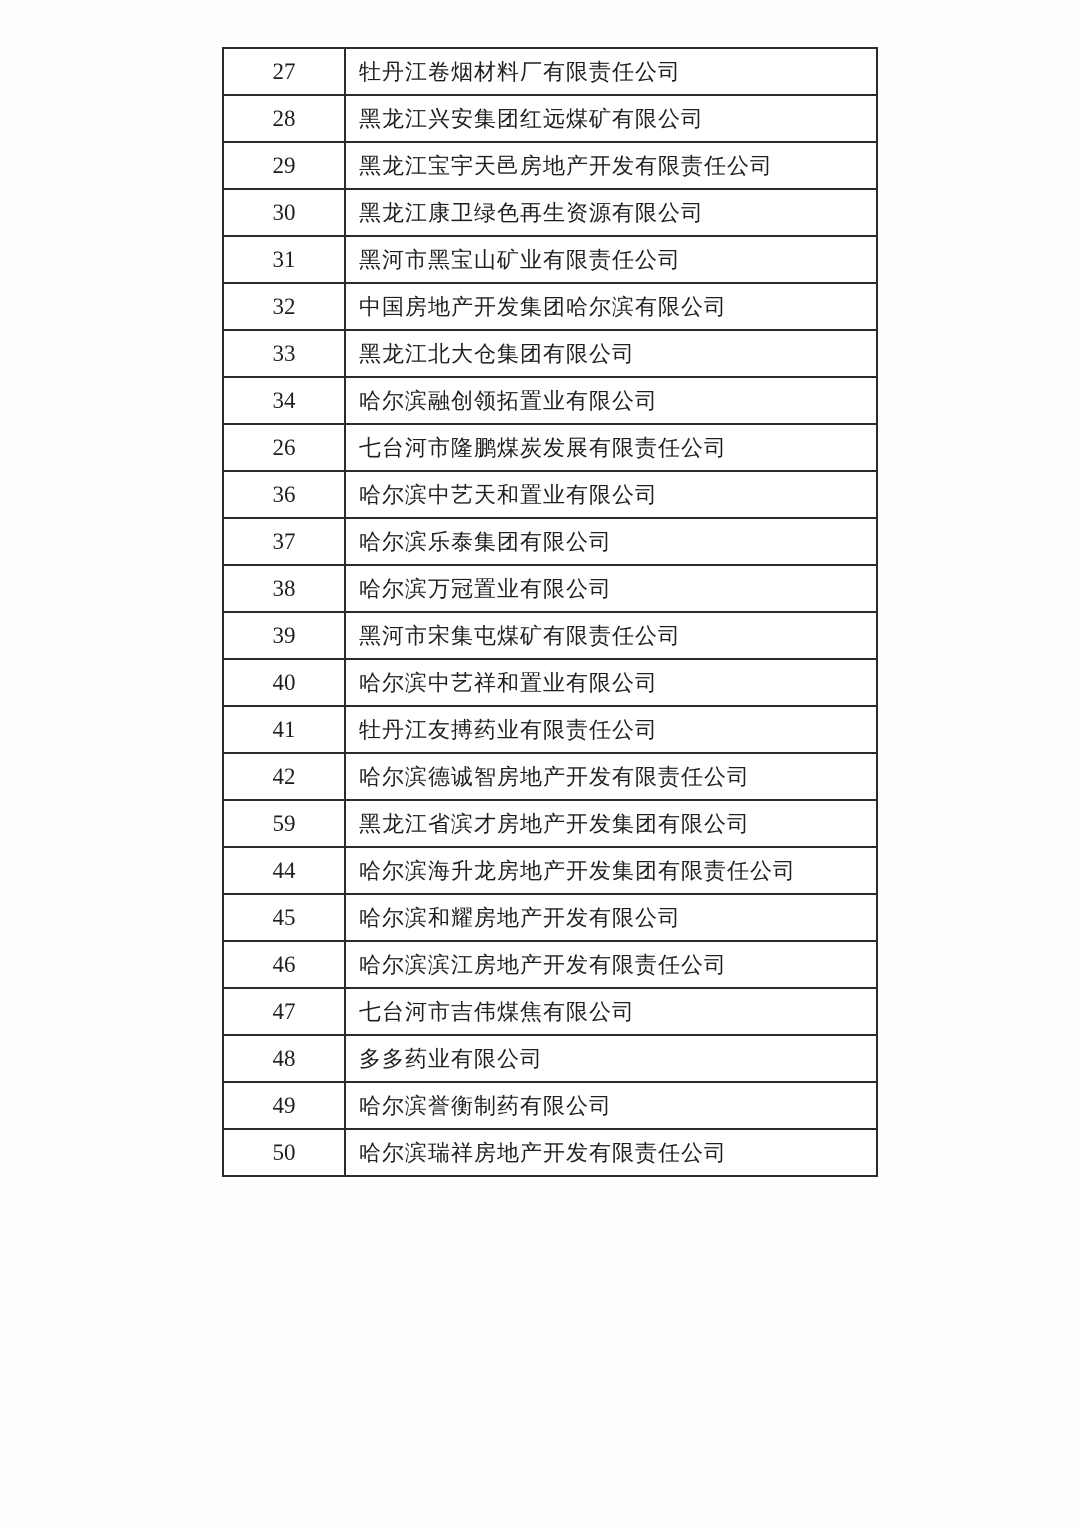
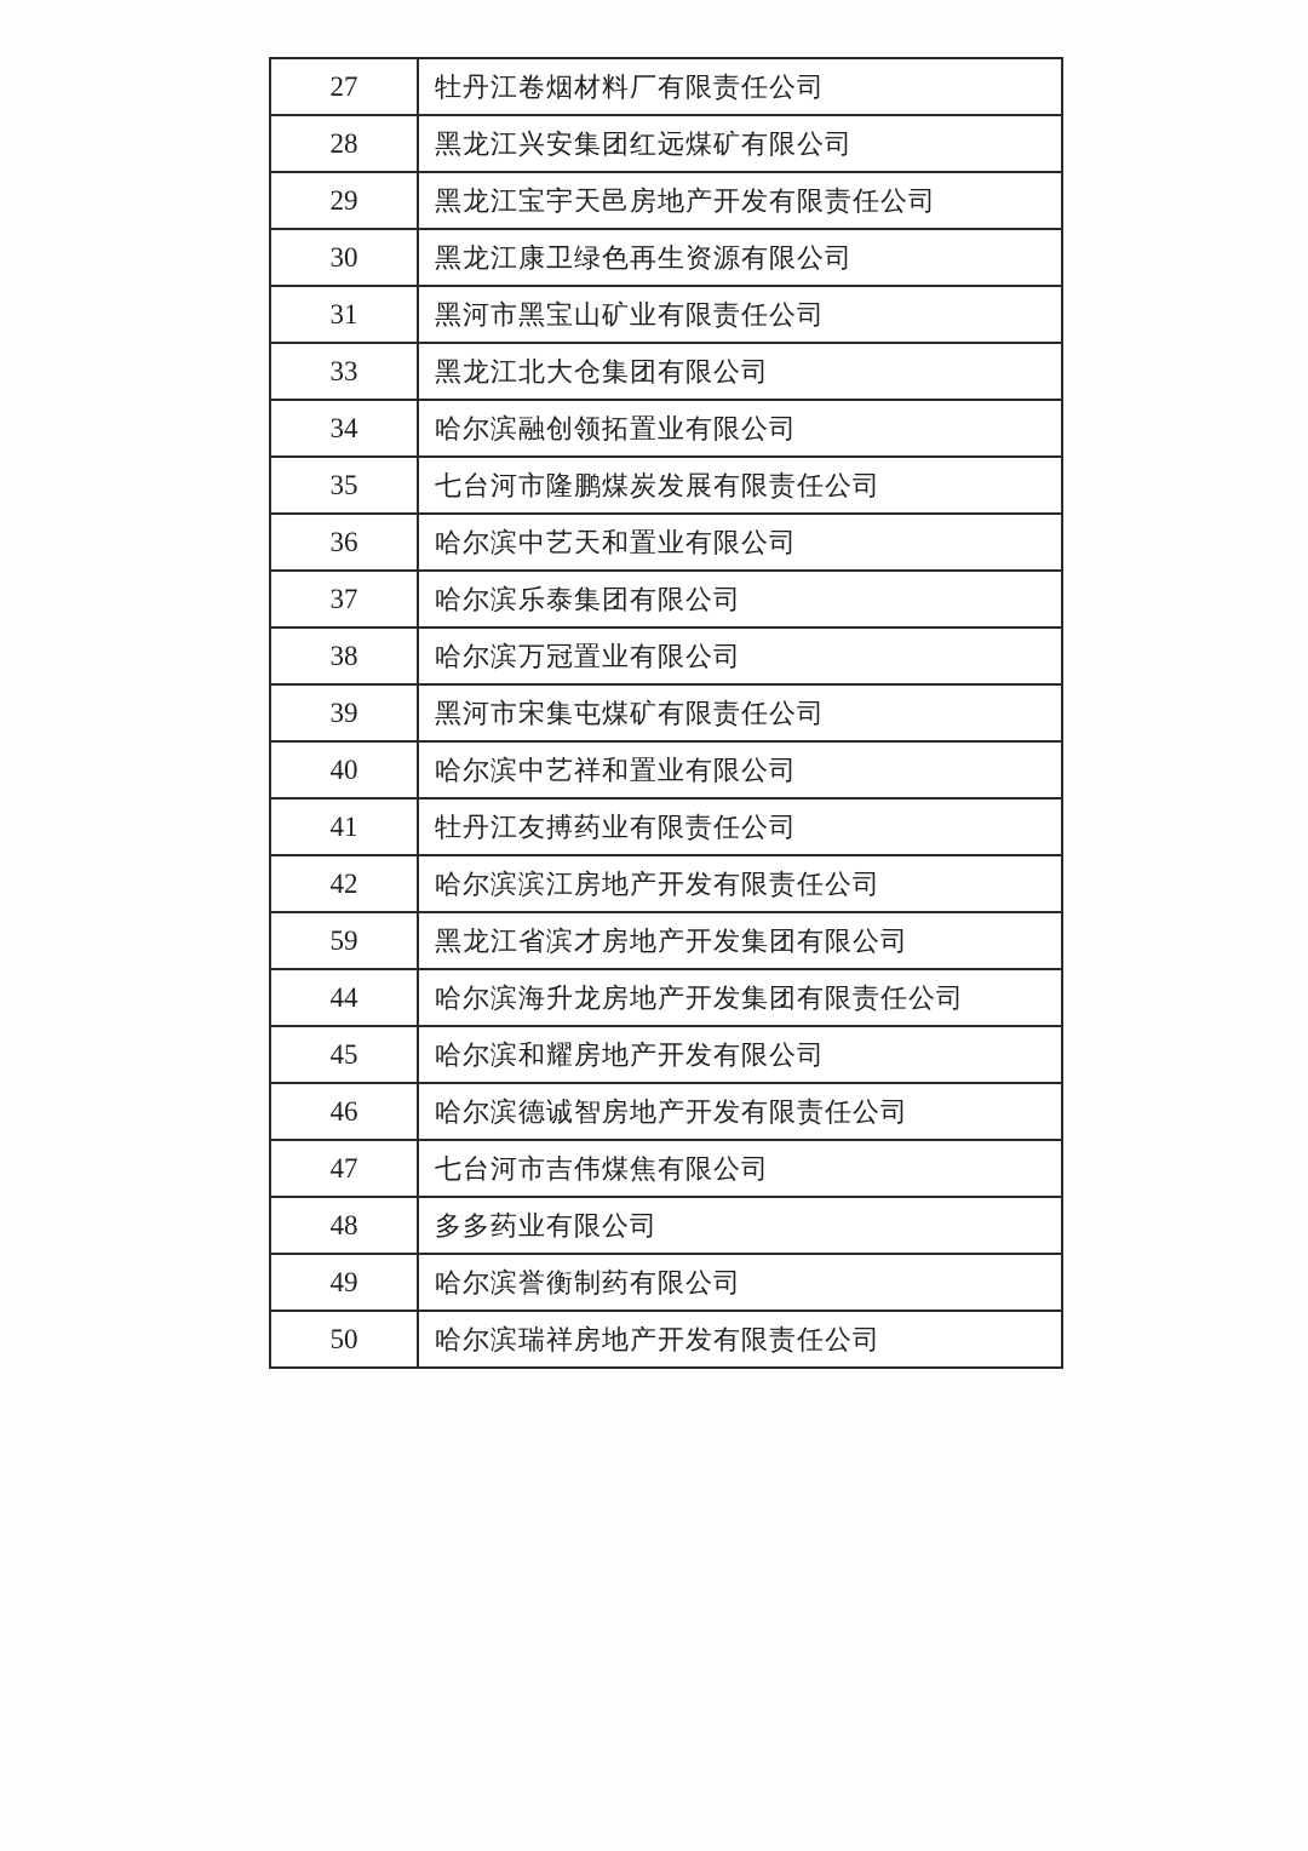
  27	牡丹江卷烟材料厂有限责任公司
  28	黑龙江兴安集团红远煤矿有限公司
  29	黑龙江宝宇天邑房地产开发有限责任公司
  30	黑龙江康卫绿色再生资源有限公司
  31	黑河市黑宝山矿业有限责任公司
- 32	中国房地产开发集团哈尔滨有限公司
  33	黑龙江北大仓集团有限公司
  34	哈尔滨融创领拓置业有限公司
- 26	七台河市隆鹏煤炭发展有限责任公司
+ 35	七台河市隆鹏煤炭发展有限责任公司
  36	哈尔滨中艺天和置业有限公司
  37	哈尔滨乐泰集团有限公司
  38	哈尔滨万冠置业有限公司
  39	黑河市宋集屯煤矿有限责任公司
  40	哈尔滨中艺祥和置业有限公司
  41	牡丹江友搏药业有限责任公司
- 42	哈尔滨德诚智房地产开发有限责任公司
+ 42	哈尔滨滨江房地产开发有限责任公司
  59	黑龙江省滨才房地产开发集团有限公司
  44	哈尔滨海升龙房地产开发集团有限责任公司
  45	哈尔滨和耀房地产开发有限公司
- 46	哈尔滨滨江房地产开发有限责任公司
+ 46	哈尔滨德诚智房地产开发有限责任公司
  47	七台河市吉伟煤焦有限公司
  48	多多药业有限公司
  49	哈尔滨誉衡制药有限公司
  50	哈尔滨瑞祥房地产开发有限责任公司
